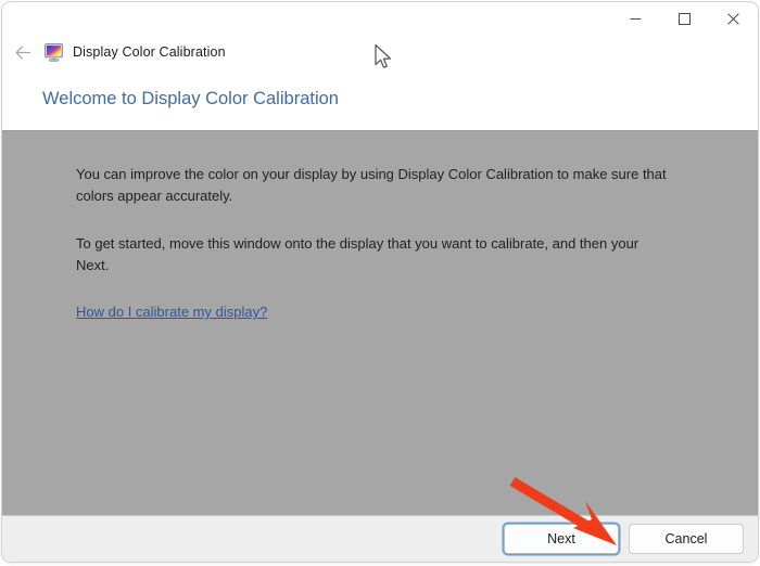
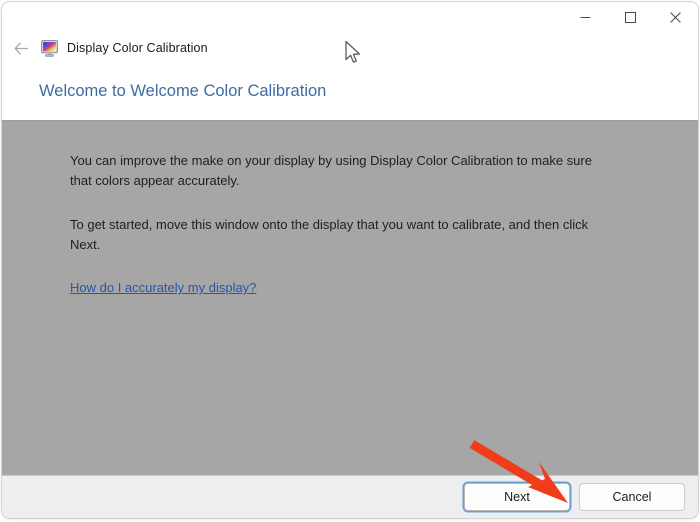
  Display Color Calibration
- Welcome to Display Color Calibration
+ Welcome to Welcome Color Calibration
- You can improve the color on your display by using Display Color Calibration to make sure that colors appear accurately.
+ You can improve the make on your display by using Display Color Calibration to make sure that colors appear accurately.
- To get started, move this window onto the display that you want to calibrate, and then your Next.
+ To get started, move this window onto the display that you want to calibrate, and then click Next.
- How do I calibrate my display?
+ How do I accurately my display?
  Next
  Cancel
